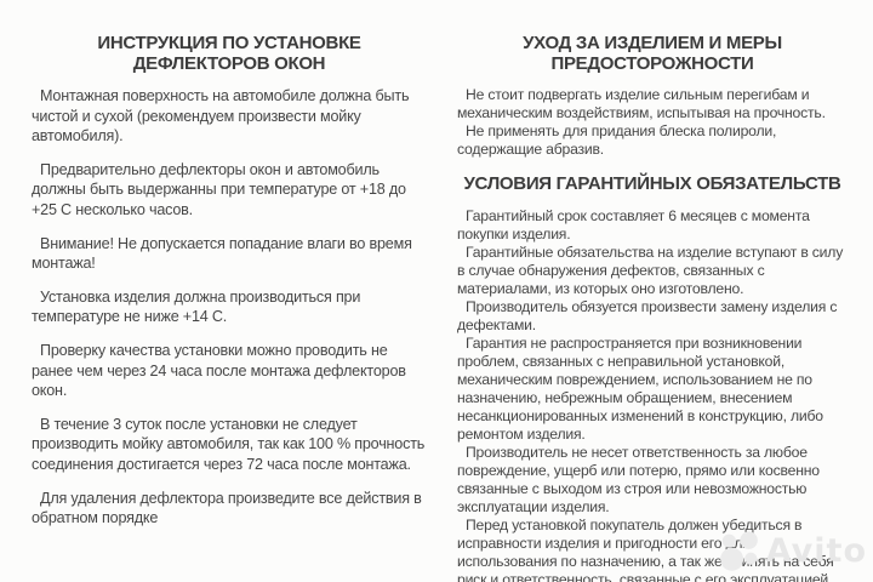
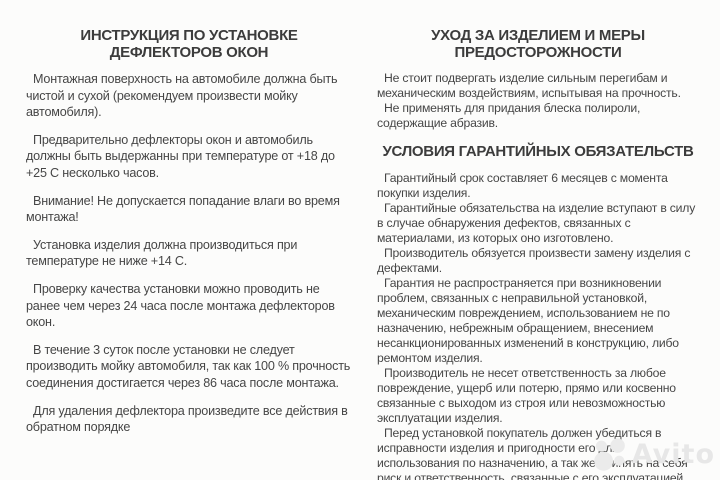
  ИНСТРУКЦИЯ ПО УСТАНОВКЕ ДЕФЛЕКТОРОВ ОКОН
  Монтажная поверхность на автомобиле должна быть чистой и сухой (рекомендуем произвести мойку автомобиля).
  Предварительно дефлекторы окон и автомобиль должны быть выдержанны при температуре от +18 до +25 С несколько часов.
  Внимание! Не допускается попадание влаги во время монтажа!
  Установка изделия должна производиться при температуре не ниже +14 С.
  Проверку качества установки можно проводить не ранее чем через 24 часа после монтажа дефлекторов окон.
- В течение 3 суток после установки не следует производить мойку автомобиля, так как 100 % прочность соединения достигается через 72 часа после монтажа.
+ В течение 3 суток после установки не следует производить мойку автомобиля, так как 100 % прочность соединения достигается через 86 часа после монтажа.
  Для удаления дефлектора произведите все действия в обратном порядке
  УХОД ЗА ИЗДЕЛИЕМ И МЕРЫ ПРЕДОСТОРОЖНОСТИ
  Не стоит подвергать изделие сильным перегибам и механическим воздействиям, испытывая на прочность.
  Не применять для придания блеска полироли, содержащие абразив.
  УСЛОВИЯ ГАРАНТИЙНЫХ ОБЯЗАТЕЛЬСТВ
  Гарантийный срок составляет 6 месяцев с момента покупки изделия.
  Гарантийные обязательства на изделие вступают в силу в случае обнаружения дефектов, связанных с материалами, из которых оно изготовлено.
  Производитель обязуется произвести замену изделия с дефектами.
  Гарантия не распространяется при возникновении проблем, связанных с неправильной установкой, механическим повреждением, использованием не по назначению, небрежным обращением, внесением несанкционированных изменений в конструкцию, либо ремонтом изделия.
  Производитель не несет ответственность за любое повреждение, ущерб или потерю, прямо или косвенно связанные с выходом из строя или невозможностью эксплуатации изделия.
  Перед установкой покупатель должен убедиться в исправности изделия и пригодности егол использования по назначению, а так жеять на себя риск и ответственность, связанные с его эксплуатацией.
  Avito
